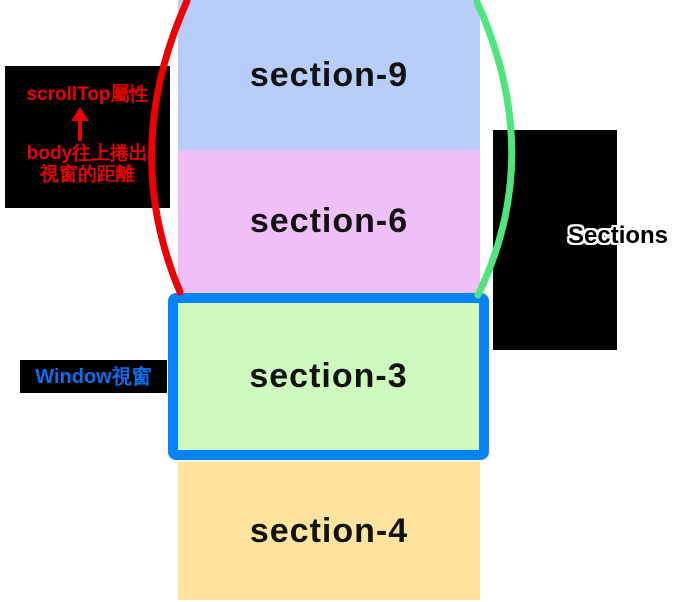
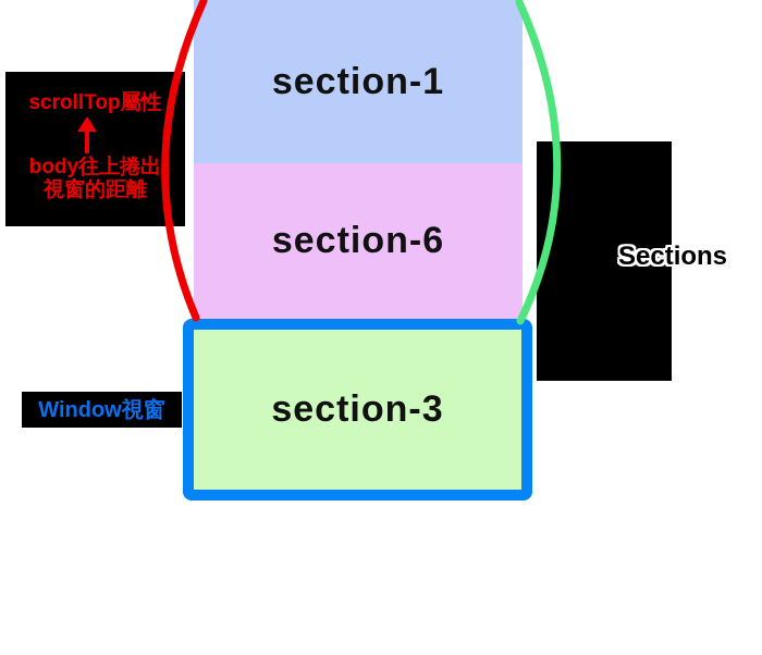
- section-9
+ section-1
  section-6
  section-3
- section-4
  scrollTop屬性
  body往上捲出
  視窗的距離
  Window視窗
  Sections
